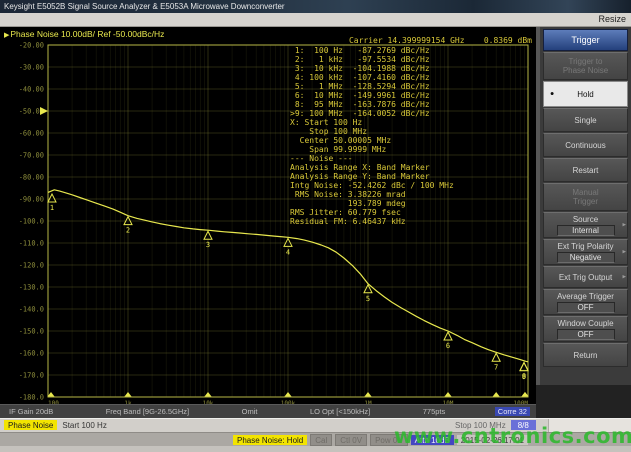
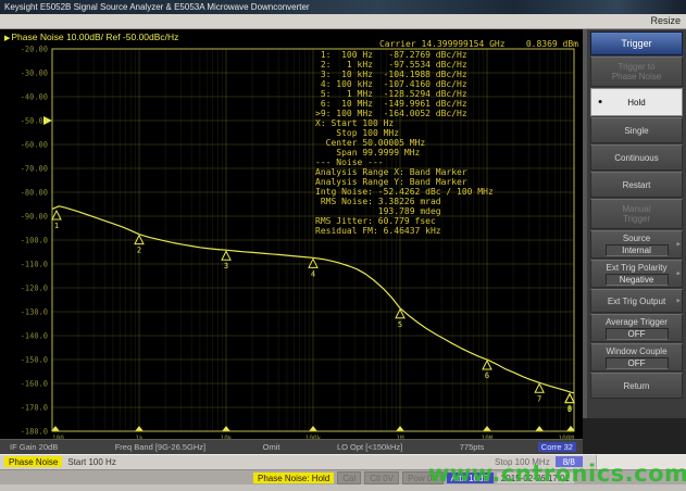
  Keysight E5052B Signal Source Analyzer & E5053A Microwave Downconverter
  Resize
  Phase Noise 10.00dB/ Ref -50.00dBc/Hz
  Carrier 14.399999154 GHz 0.8369 dBm
  -20.00
  -30.00
  -40.00
  -50.0
  -60.00
  -70.00
  -80.00
  -90.00
  -100.0
  -110.0
  -120.0
  -130.0
  -140.0
  -150.0
  -160.0
  -170.0
  -180.0
  1
  2
  3
  4
  5
  6
  7
  8
  9
  1: 100 Hz -87.2769 dBc/Hz
  2: 1 kHz -97.5534 dBc/Hz
  3: 10 kHz -104.1988 dBc/Hz
  4: 100 kHz -107.4160 dBc/Hz
  5: 1 MHz -128.5294 dBc/Hz
  6: 10 MHz -149.9961 dBc/Hz
- 8: 95 MHz -163.7876 dBc/Hz
  >9: 100 MHz -164.0052 dBc/Hz
  X: Start 100 Hz
  Stop 100 MHz
  Center 50.00005 MHz
  Span 99.9999 MHz
  --- Noise ---
  Analysis Range X: Band Marker
  Analysis Range Y: Band Marker
  Intg Noise: -52.4262 dBc / 100 MHz
  RMS Noise: 3.38226 mrad
  193.789 mdeg
  RMS Jitter: 60.779 fsec
  Residual FM: 6.46437 kHz
  IF Gain 20dB
  Freq Band [9G-26.5GHz]
  Omit
  LO Opt [<150kHz]
  775pts
  Corre 32
  Trigger
  Trigger to
  Phase Noise
  Hold
  Single
  Continuous
  Restart
  Manual
  Trigger
  Source
  Internal
  Ext Trig Polarity
  Negative
  Ext Trig Output
  Average Trigger
  OFF
  Window Couple
  OFF
  Return
  Phase Noise
  Start 100 Hz
  Stop 100 MHz
  8/8
  Phase Noise: Hold
  Cal
  Ctl 0V
  Pow 0V
  Attn 10dB
  2015-02-26 17:01
  www.cntronics.com
